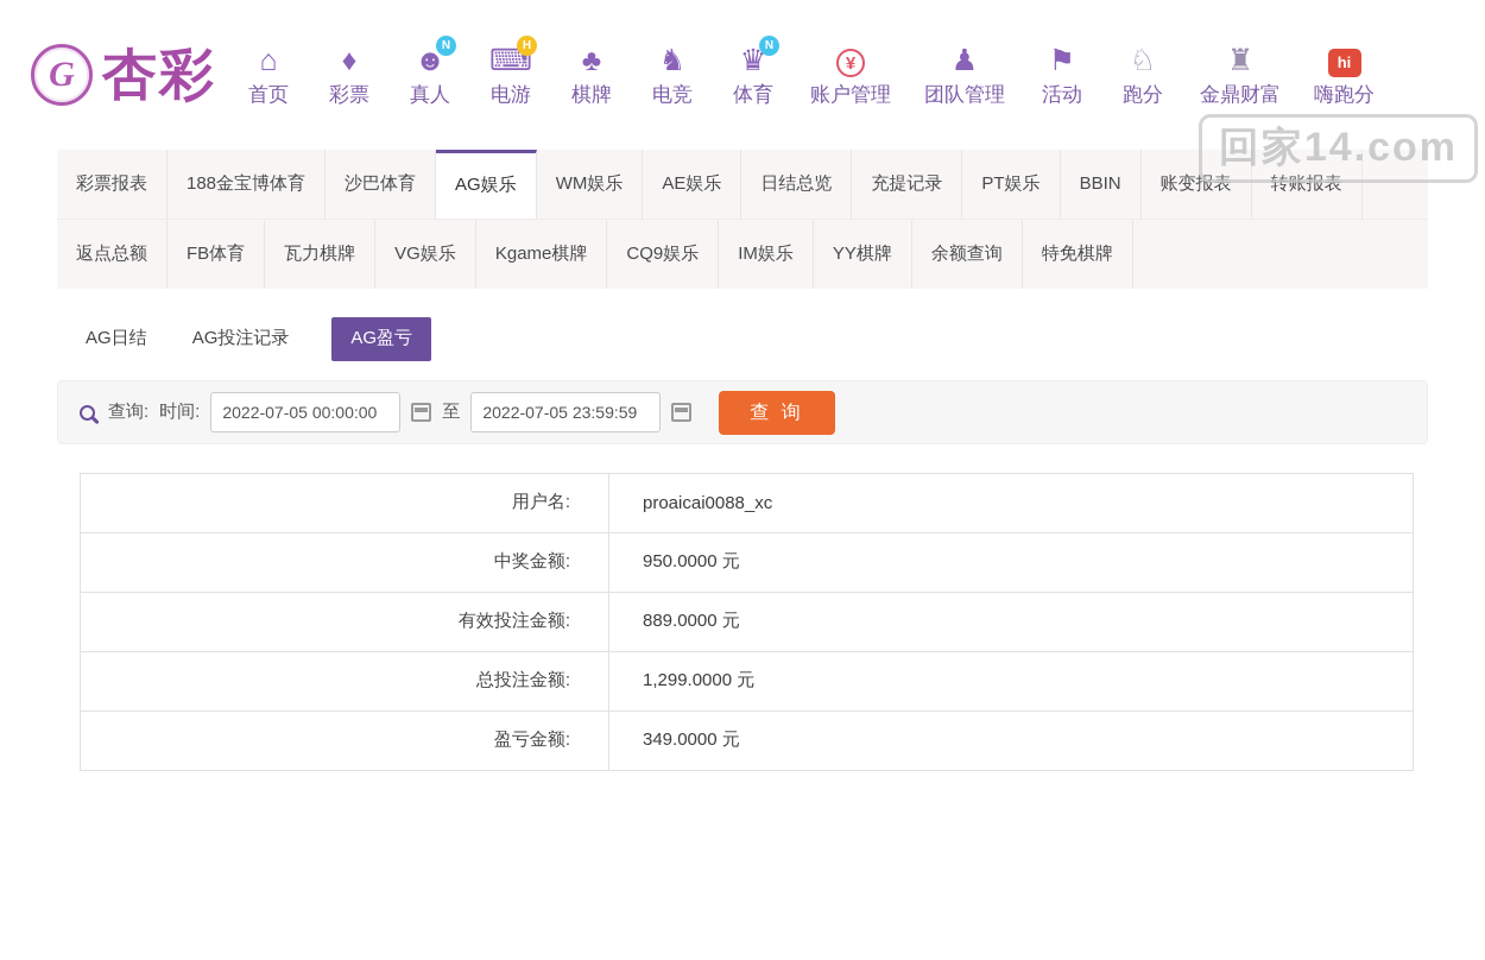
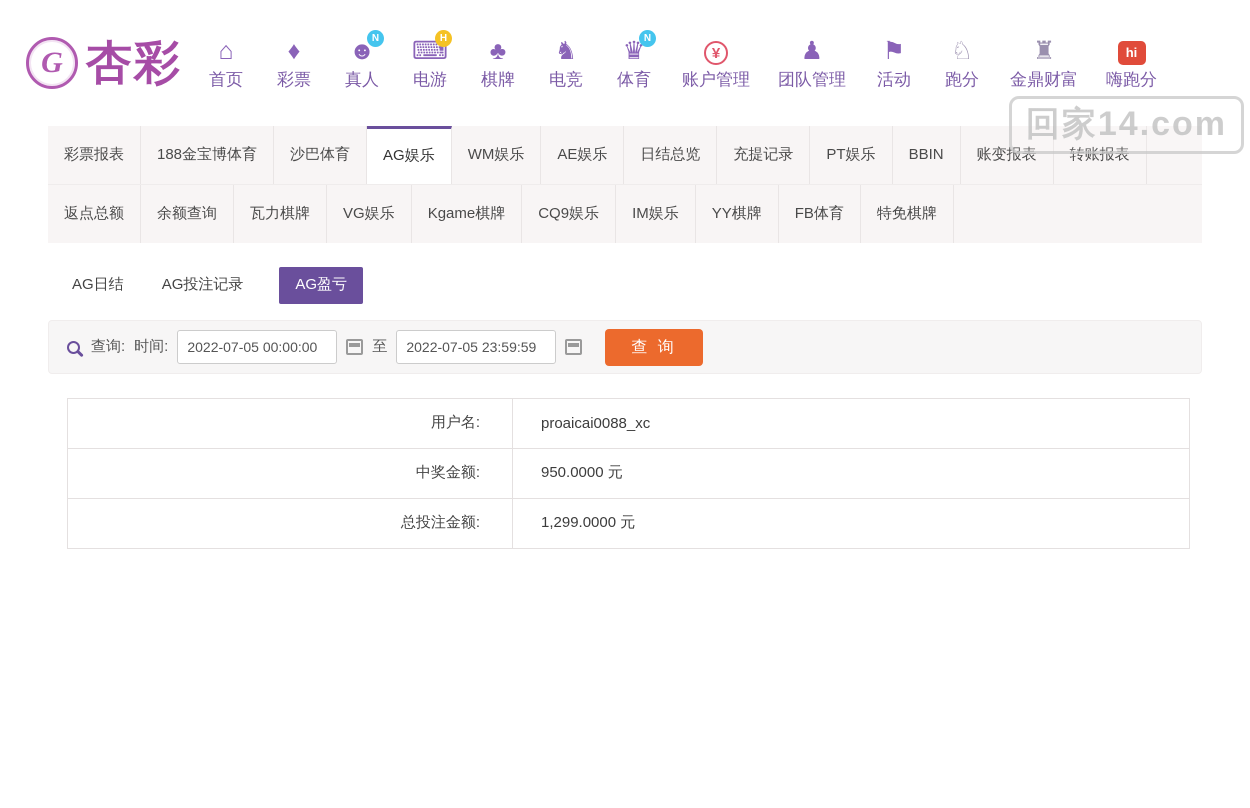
  G
  杏彩
  ⌂
  首页
  ♦
  彩票
  N
  ☻
  真人
  H
  ⌨
  电游
  ♣
  棋牌
  ♞
  电竞
  N
  ♛
  体育
  ¥
  账户管理
  ♟
  团队管理
  ⚑
  活动
  ♘
  跑分
  ♜
  金鼎财富
  hi
  嗨跑分
  回家14.com
  彩票报表
  188金宝博体育
  沙巴体育
  AG娱乐
  WM娱乐
  AE娱乐
  日结总览
  充提记录
  PT娱乐
  BBIN
  账变报表
  转账报表
  返点总额
- FB体育
+ 余额查询
  瓦力棋牌
  VG娱乐
  Kgame棋牌
  CQ9娱乐
  IM娱乐
  YY棋牌
- 余额查询
+ FB体育
  特免棋牌
  AG日结
  AG投注记录
  AG盈亏
  查询:
  时间:
  2022-07-05 00:00:00
  至
  2022-07-05 23:59:59
  查 询
  用户名:	proaicai0088_xc
  中奖金额:	950.0000 元
- 有效投注金额:	889.0000 元
  总投注金额:	1,299.0000 元
- 盈亏金额:	349.0000 元
